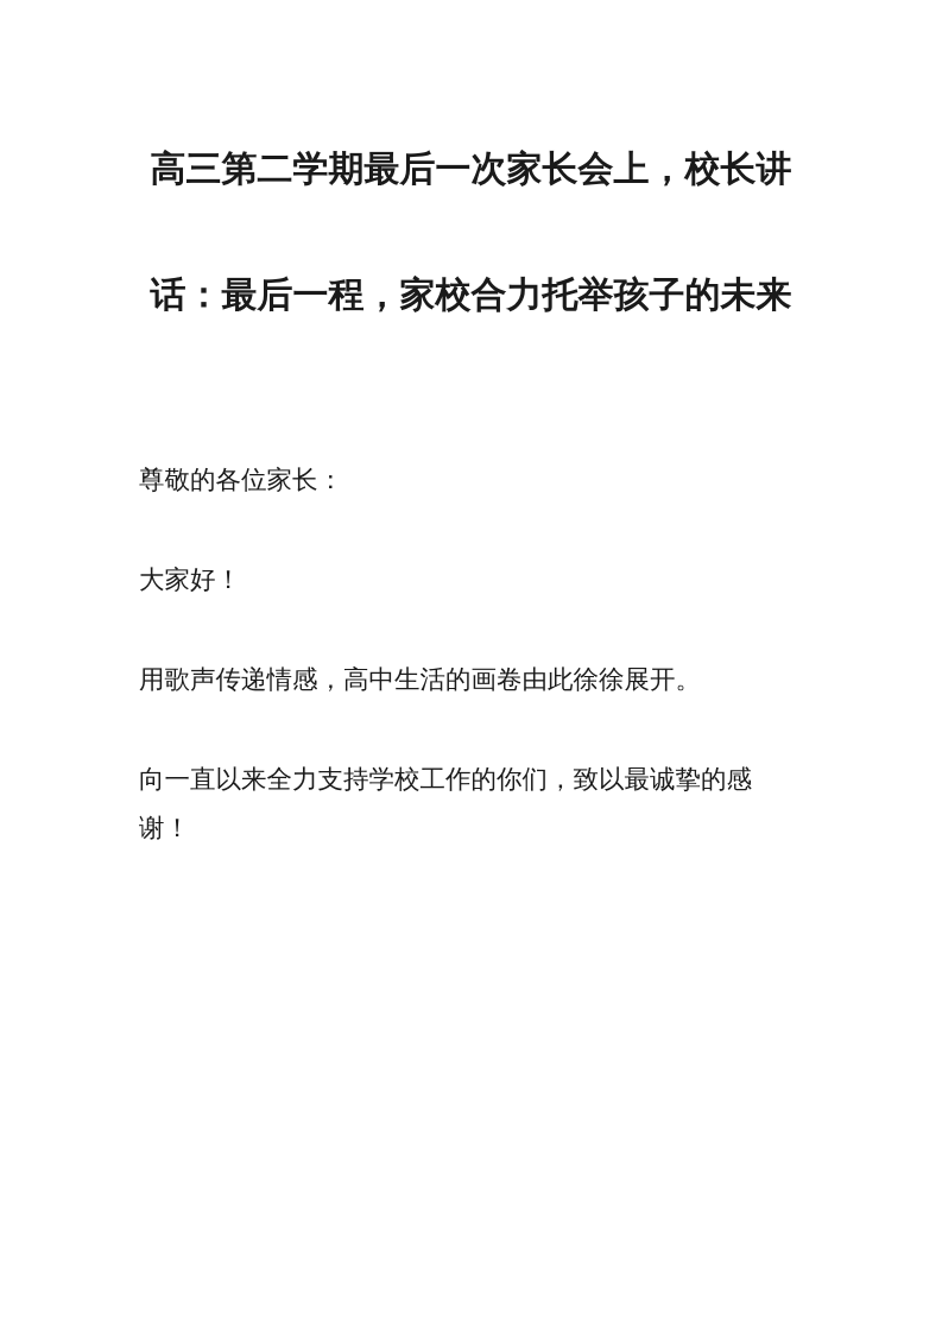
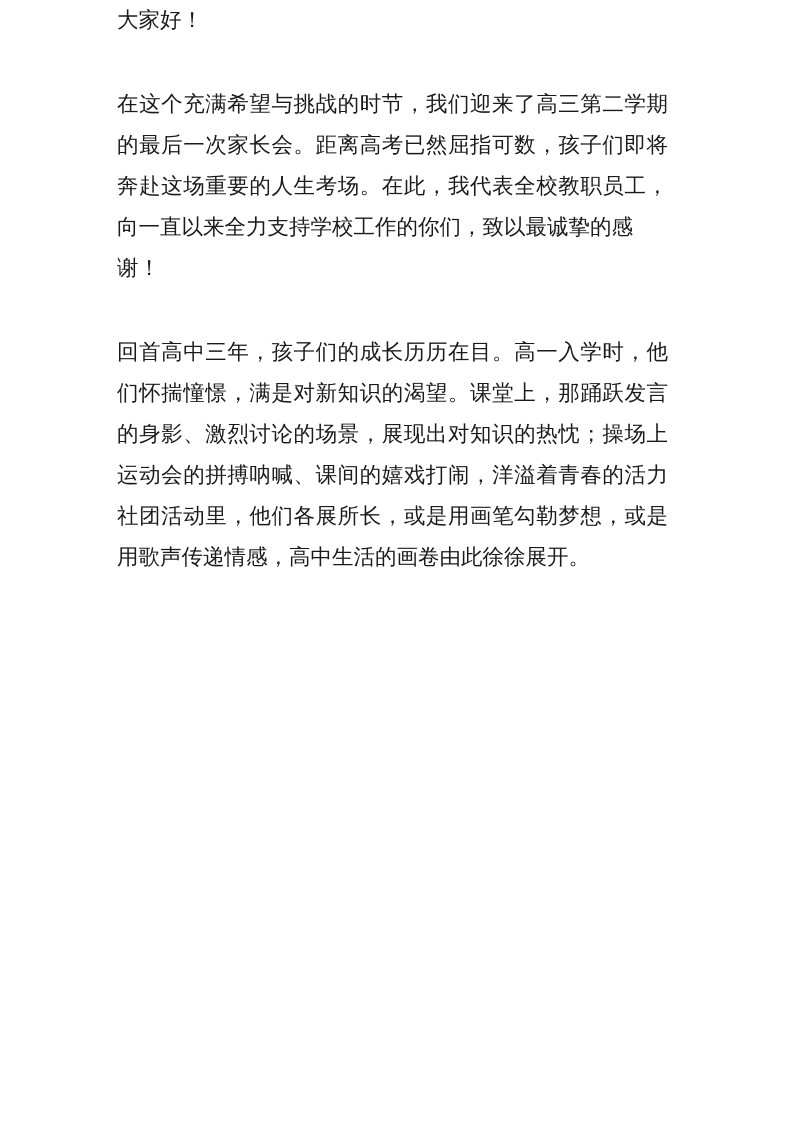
- 高三第二学期最后一次家长会上，校长讲
- 话：最后一程，家校合力托举孩子的未来
- 尊敬的各位家长：
  大家好！
+ 在这个充满希望与挑战的时节，我们迎来了高三第二学期
+ 的最后一次家长会。距离高考已然屈指可数，孩子们即将
+ 奔赴这场重要的人生考场。在此，我代表全校教职员工，
- 用歌声传递情感，高中生活的画卷由此徐徐展开。
+ 向一直以来全力支持学校工作的你们，致以最诚挚的感谢！
+ 回首高中三年，孩子们的成长历历在目。高一入学时，他
+ 们怀揣憧憬，满是对新知识的渴望。课堂上，那踊跃发言
+ 的身影、激烈讨论的场景，展现出对知识的热忱；操场上
+ 运动会的拼搏呐喊、课间的嬉戏打闹，洋溢着青春的活力
+ 社团活动里，他们各展所长，或是用画笔勾勒梦想，或是
- 向一直以来全力支持学校工作的你们，致以最诚挚的感谢！
+ 用歌声传递情感，高中生活的画卷由此徐徐展开。
